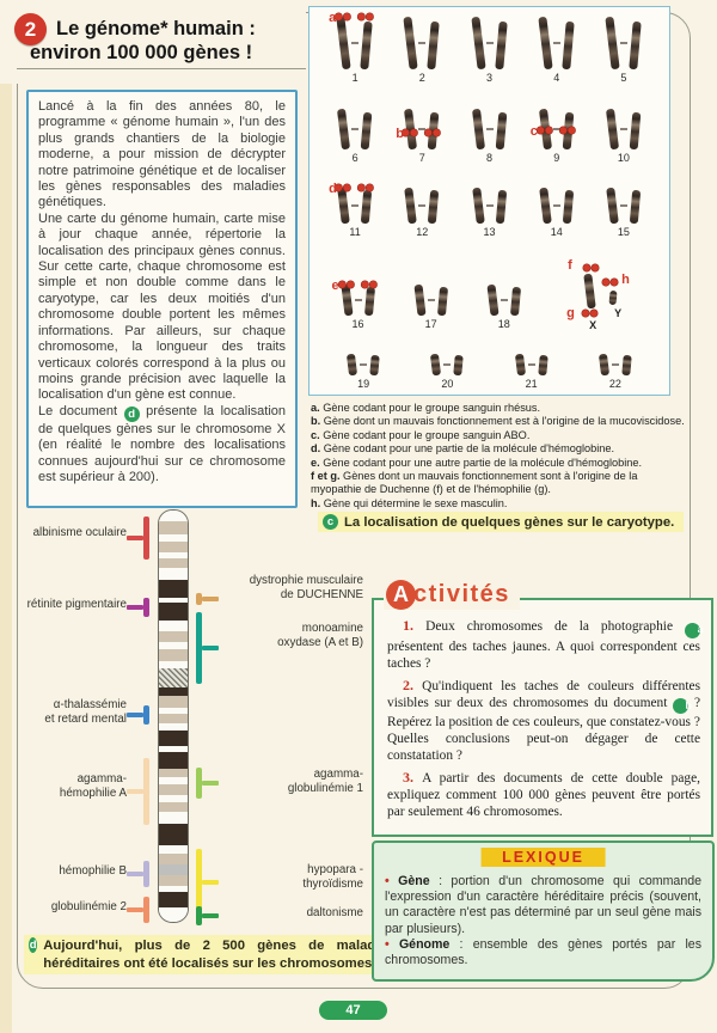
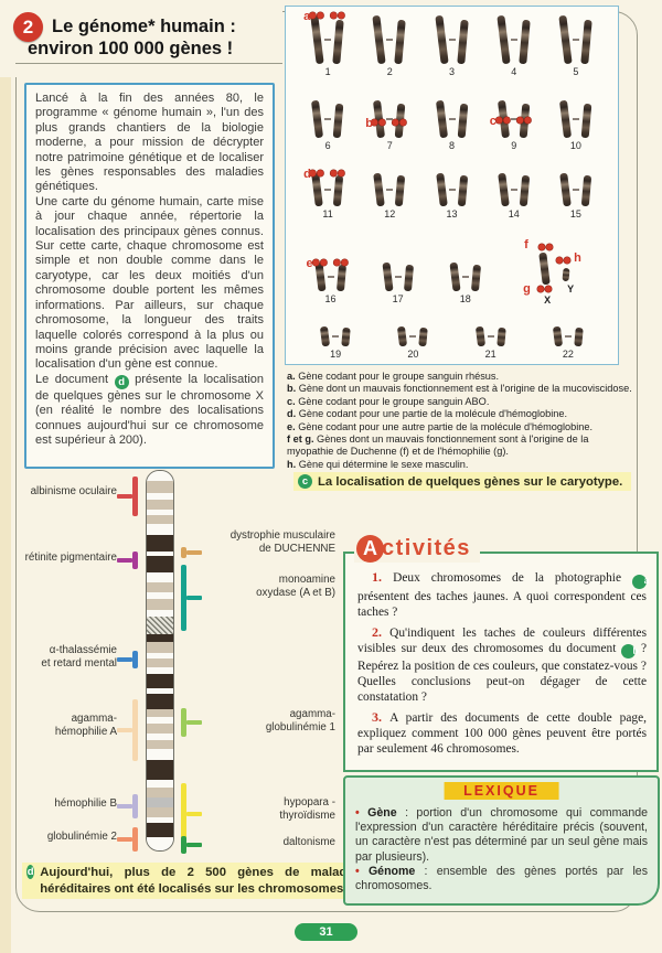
  2
  Le génome* humain :
  environ 100 000 gènes !
  Lancé à la fin des années 80, le programme « génome humain », l'un des plus grands chantiers de la biologie moderne, a pour mission de décrypter notre patrimoine génétique et de localiser les gènes responsables des maladies génétiques.
- Une carte du génome humain, carte mise à jour chaque année, répertorie la localisation des principaux gènes connus. Sur cette carte, chaque chromosome est simple et non double comme dans le caryotype, car les deux moitiés d'un chromosome double portent les mêmes informations. Par ailleurs, sur chaque chromosome, la longueur des traits verticaux colorés correspond à la plus ou moins grande précision avec laquelle la localisation d'un gène est connue.
+ Une carte du génome humain, carte mise à jour chaque année, répertorie la localisation des principaux gènes connus. Sur cette carte, chaque chromosome est simple et non double comme dans le caryotype, car les deux moitiés d'un chromosome double portent les mêmes informations. Par ailleurs, sur chaque chromosome, la longueur des traits laquelle colorés correspond à la plus ou moins grande précision avec laquelle la localisation d'un gène est connue.
  Le document d présente la localisation de quelques gènes sur le chromosome X (en réalité le nombre des localisations connues aujourd'hui sur ce chromosome est supérieur à 200).
  a
  1
  2
  3
  4
  5
  6
  b
  7
  8
  c
  9
  10
  d
  11
  12
  13
  14
  15
  e
  16
  17
  18
  f
  h
  g
  Y
  X
  19
  20
  21
  22
  a. Gène codant pour le groupe sanguin rhésus.
  b. Gène dont un mauvais fonctionnement est à l'origine de la mucoviscidose.
  c. Gène codant pour le groupe sanguin ABO.
  d. Gène codant pour une partie de la molécule d'hémoglobine.
  e. Gène codant pour une autre partie de la molécule d'hémoglobine.
  f et g. Gènes dont un mauvais fonctionnement sont à l'origine de la myopathie de Duchenne (f) et de l'hémophilie (g).
  h. Gène qui détermine le sexe masculin.
  c
  La localisation de quelques gènes sur le caryotype.
  albinisme oculaire
  rétinite pigmentaire
  α-thalassémie
  et retard mental
  agamma-
  hémophilie A
  hémophilie B
  globulinémie 2
  dystrophie musculaire
  de DUCHENNE
  monoamine
  oxydase (A et B)
  agamma-
  globulinémie 1
  hypopara -
  thyroïdisme
  daltonisme
  d
  Aujourd'hui, plus de 2 500 gènes de mala héréditaires ont été localisés sur les chromosomes
  A
  ctivités
  1. Deux chromosomes de la photographie a présentent des taches jaunes. A quoi correspondent ces taches ?
  2. Qu'indiquent les taches de couleurs différentes visibles sur deux des chromosomes du document ? Repérez la position de ces couleurs, que constatez-vous ? Quelles conclusions peut-on dégager de cette constatation ?
  3. A partir des documents de cette double page, expliquez comment 100 000 gènes peuvent être portés par seulement 46 chromosomes.
  LEXIQUE
  • Gène : portion d'un chromosome qui commande l'expression d'un caractère héréditaire précis (souvent, un caractère n'est pas déterminé par un seul gène mais par plusieurs).
  • Génome : ensemble des gènes portés par les chromosomes.
- 47
+ 31
